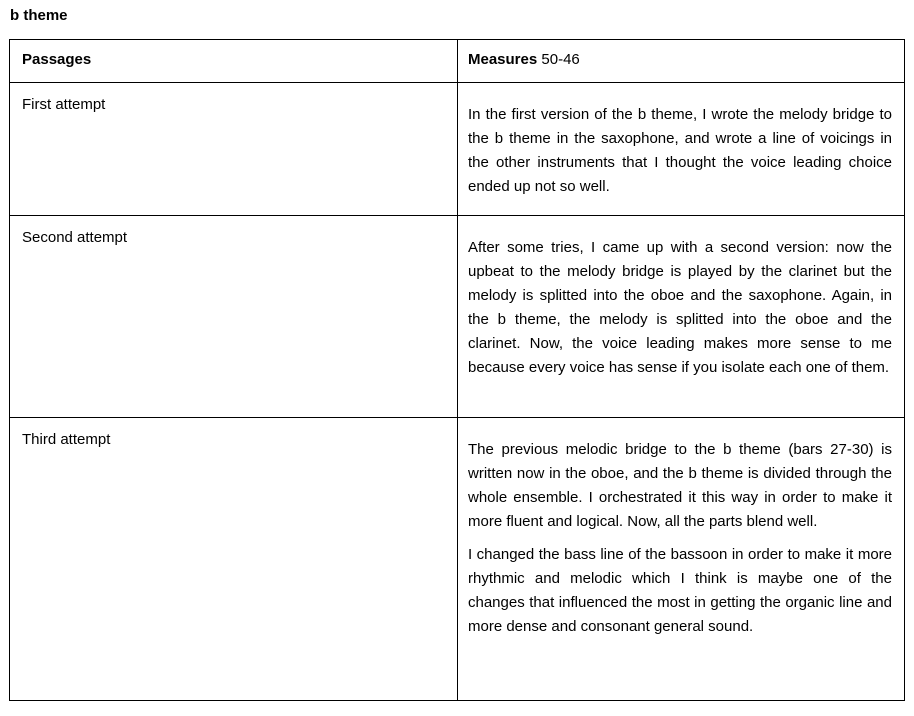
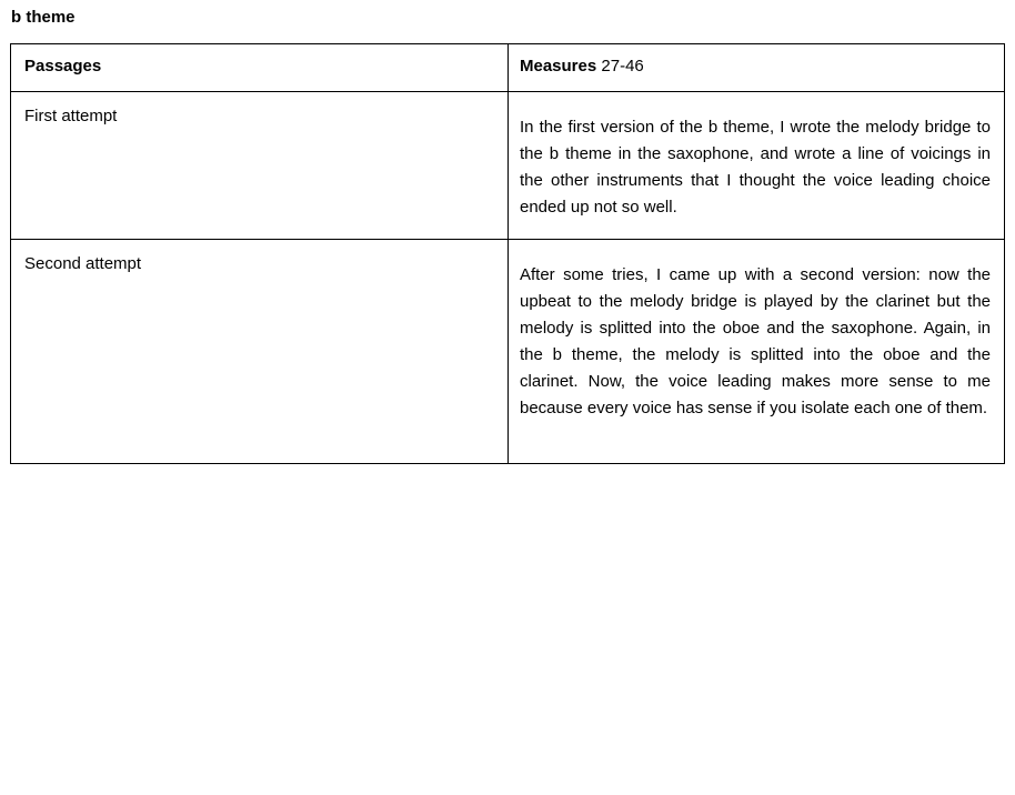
  b theme
- Passages	Measures 50-46
+ Passages	Measures 27-46
  First attempt	In the first version of the b theme, I wrote the melody bridge to the b theme in the saxophone, and wrote a line of voicings in the other instruments that I thought the voice leading choice ended up not so well.
  Second attempt	After some tries, I came up with a second version: now the upbeat to the melody bridge is played by the clarinet but the melody is splitted into the oboe and the saxophone. Again, in the b theme, the melody is splitted into the oboe and the clarinet. Now, the voice leading makes more sense to me because every voice has sense if you isolate each one of them.
- Third attempt	The previous melodic bridge to the b theme (bars 27-30) is written now in the oboe, and the b theme is divided through the whole ensemble. I orchestrated it this way in order to make it more fluent and logical. Now, all the parts blend well. I changed the bass line of the bassoon in order to make it more rhythmic and melodic which I think is maybe one of the changes that influenced the most in getting the organic line and more dense and consonant general sound.
